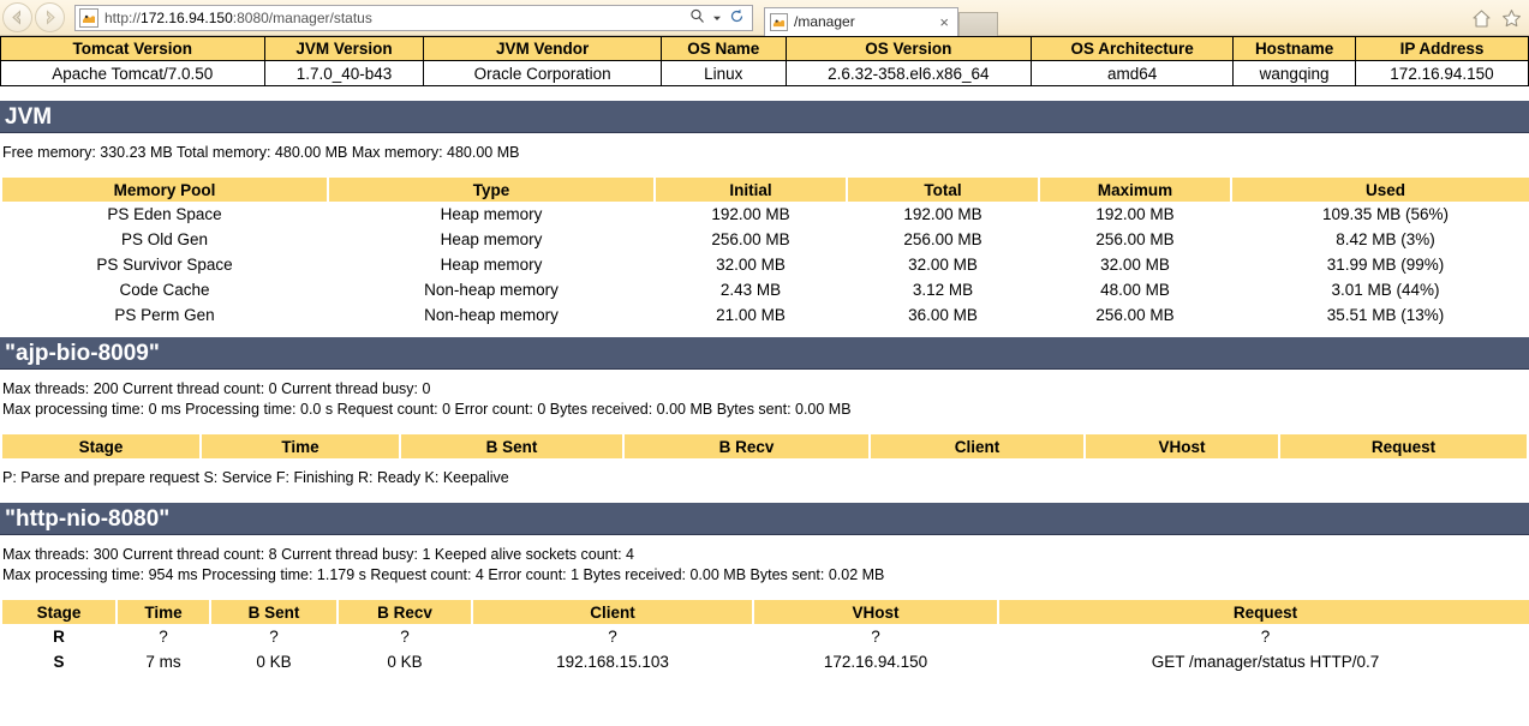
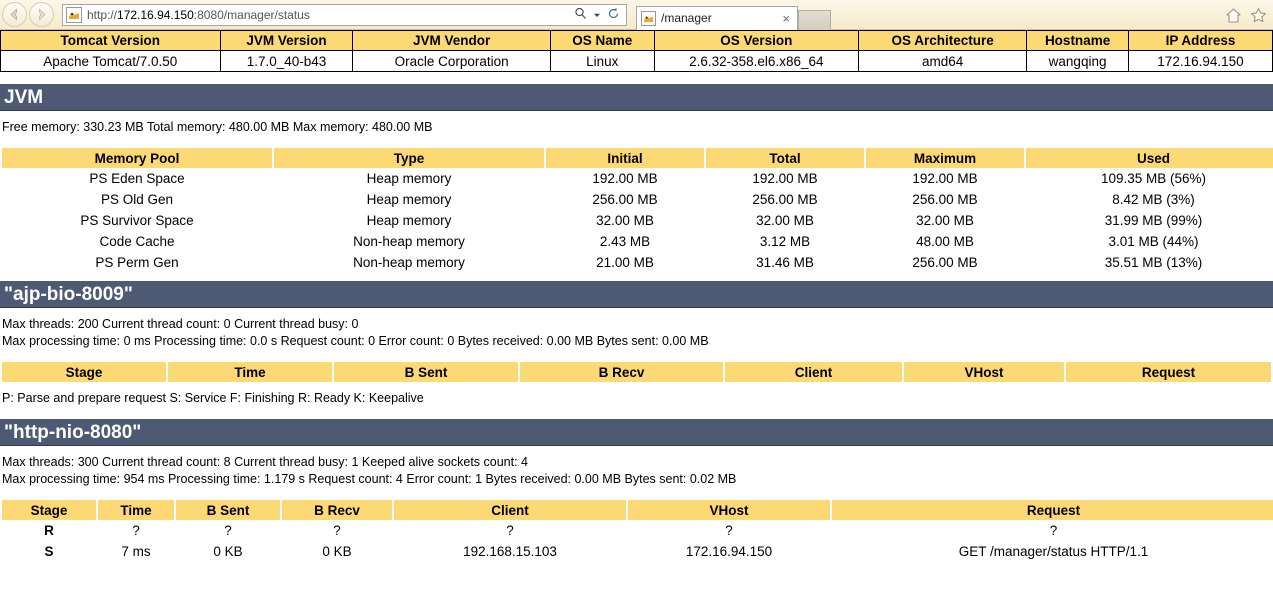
  http://172.16.94.150:8080/manager/status
  /manager
  ×
  Tomcat Version	JVM Version	JVM Vendor	OS Name	OS Version	OS Architecture	Hostname	IP Address
  Apache Tomcat/7.0.50	1.7.0_40-b43	Oracle Corporation	Linux	2.6.32-358.el6.x86_64	amd64	wangqing	172.16.94.150
  JVM
  Free memory: 330.23 MB Total memory: 480.00 MB Max memory: 480.00 MB
  Memory Pool	Type	Initial	Total	Maximum	Used
  PS Eden Space	Heap memory	192.00 MB	192.00 MB	192.00 MB	109.35 MB (56%)
  PS Old Gen	Heap memory	256.00 MB	256.00 MB	256.00 MB	8.42 MB (3%)
  PS Survivor Space	Heap memory	32.00 MB	32.00 MB	32.00 MB	31.99 MB (99%)
  Code Cache	Non-heap memory	2.43 MB	3.12 MB	48.00 MB	3.01 MB (44%)
- PS Perm Gen	Non-heap memory	21.00 MB	36.00 MB	256.00 MB	35.51 MB (13%)
+ PS Perm Gen	Non-heap memory	21.00 MB	31.46 MB	256.00 MB	35.51 MB (13%)
  "ajp-bio-8009"
  Max threads: 200 Current thread count: 0 Current thread busy: 0
  Max processing time: 0 ms Processing time: 0.0 s Request count: 0 Error count: 0 Bytes received: 0.00 MB Bytes sent: 0.00 MB
  Stage	Time	B Sent	B Recv	Client	VHost	Request
  P: Parse and prepare request S: Service F: Finishing R: Ready K: Keepalive
  "http-nio-8080"
  Max threads: 300 Current thread count: 8 Current thread busy: 1 Keeped alive sockets count: 4
  Max processing time: 954 ms Processing time: 1.179 s Request count: 4 Error count: 1 Bytes received: 0.00 MB Bytes sent: 0.02 MB
  Stage	Time	B Sent	B Recv	Client	VHost	Request
  R	?	?	?	?	?	?
- S	7 ms	0 KB	0 KB	192.168.15.103	172.16.94.150	GET /manager/status HTTP/0.7
+ S	7 ms	0 KB	0 KB	192.168.15.103	172.16.94.150	GET /manager/status HTTP/1.1
